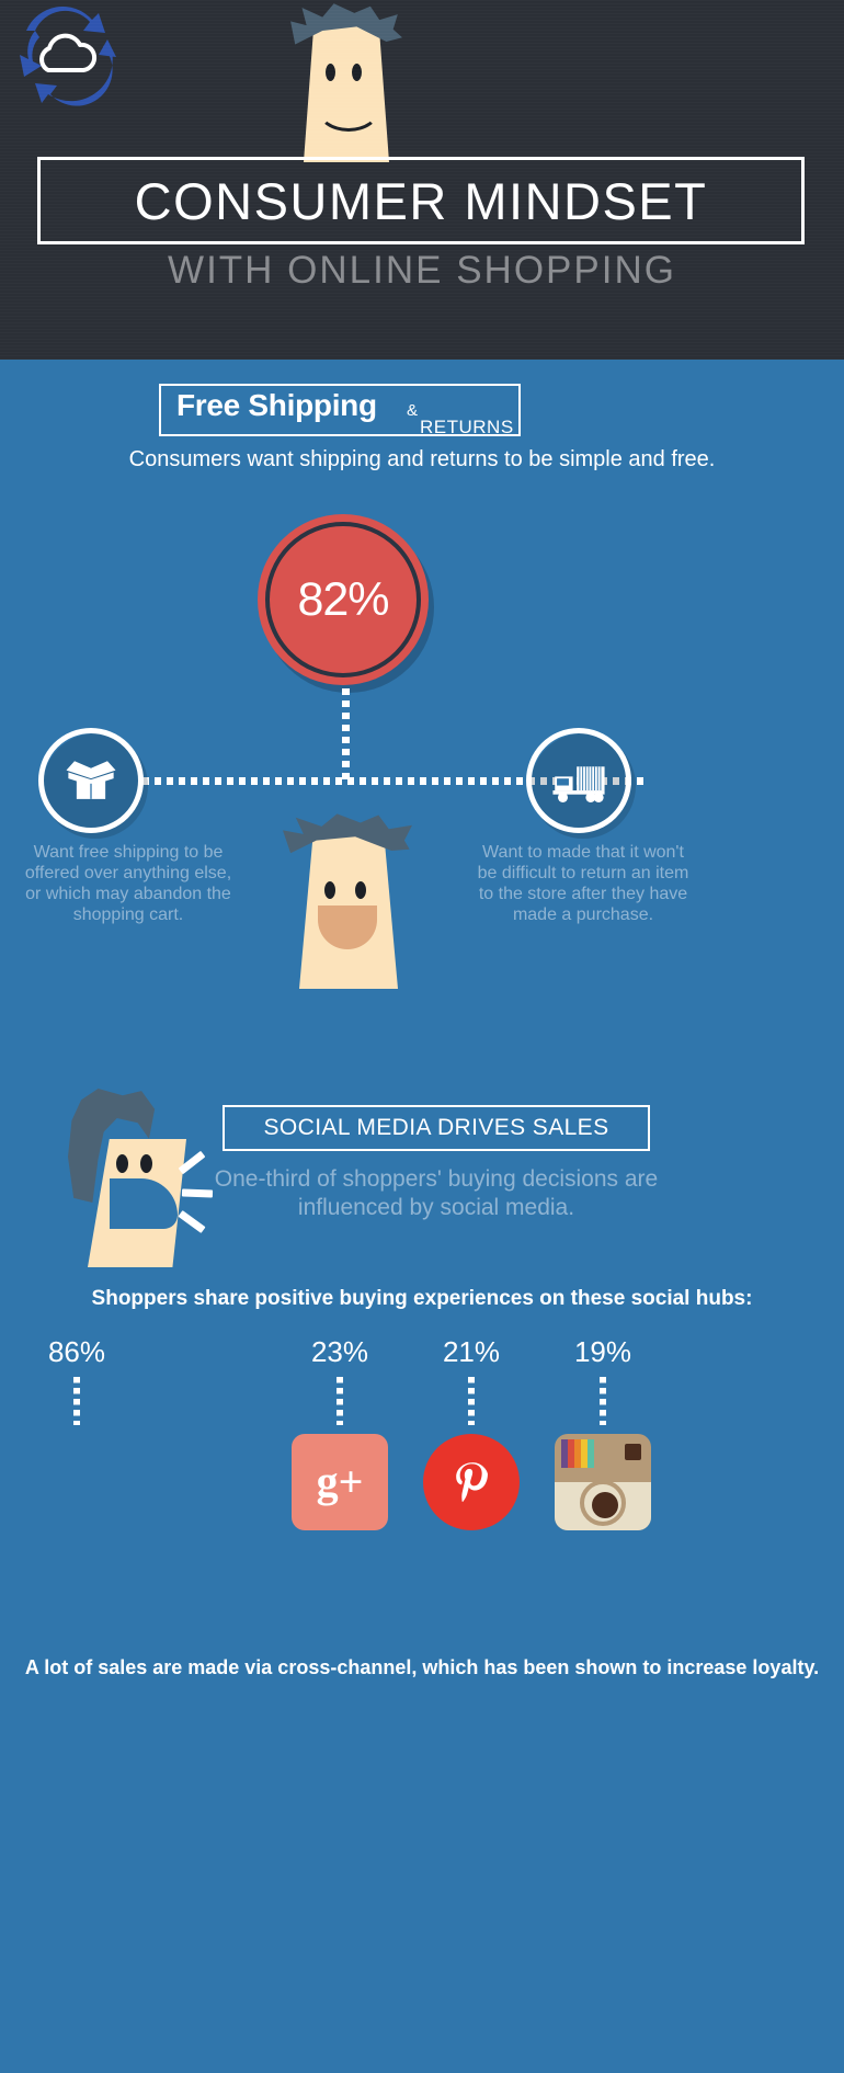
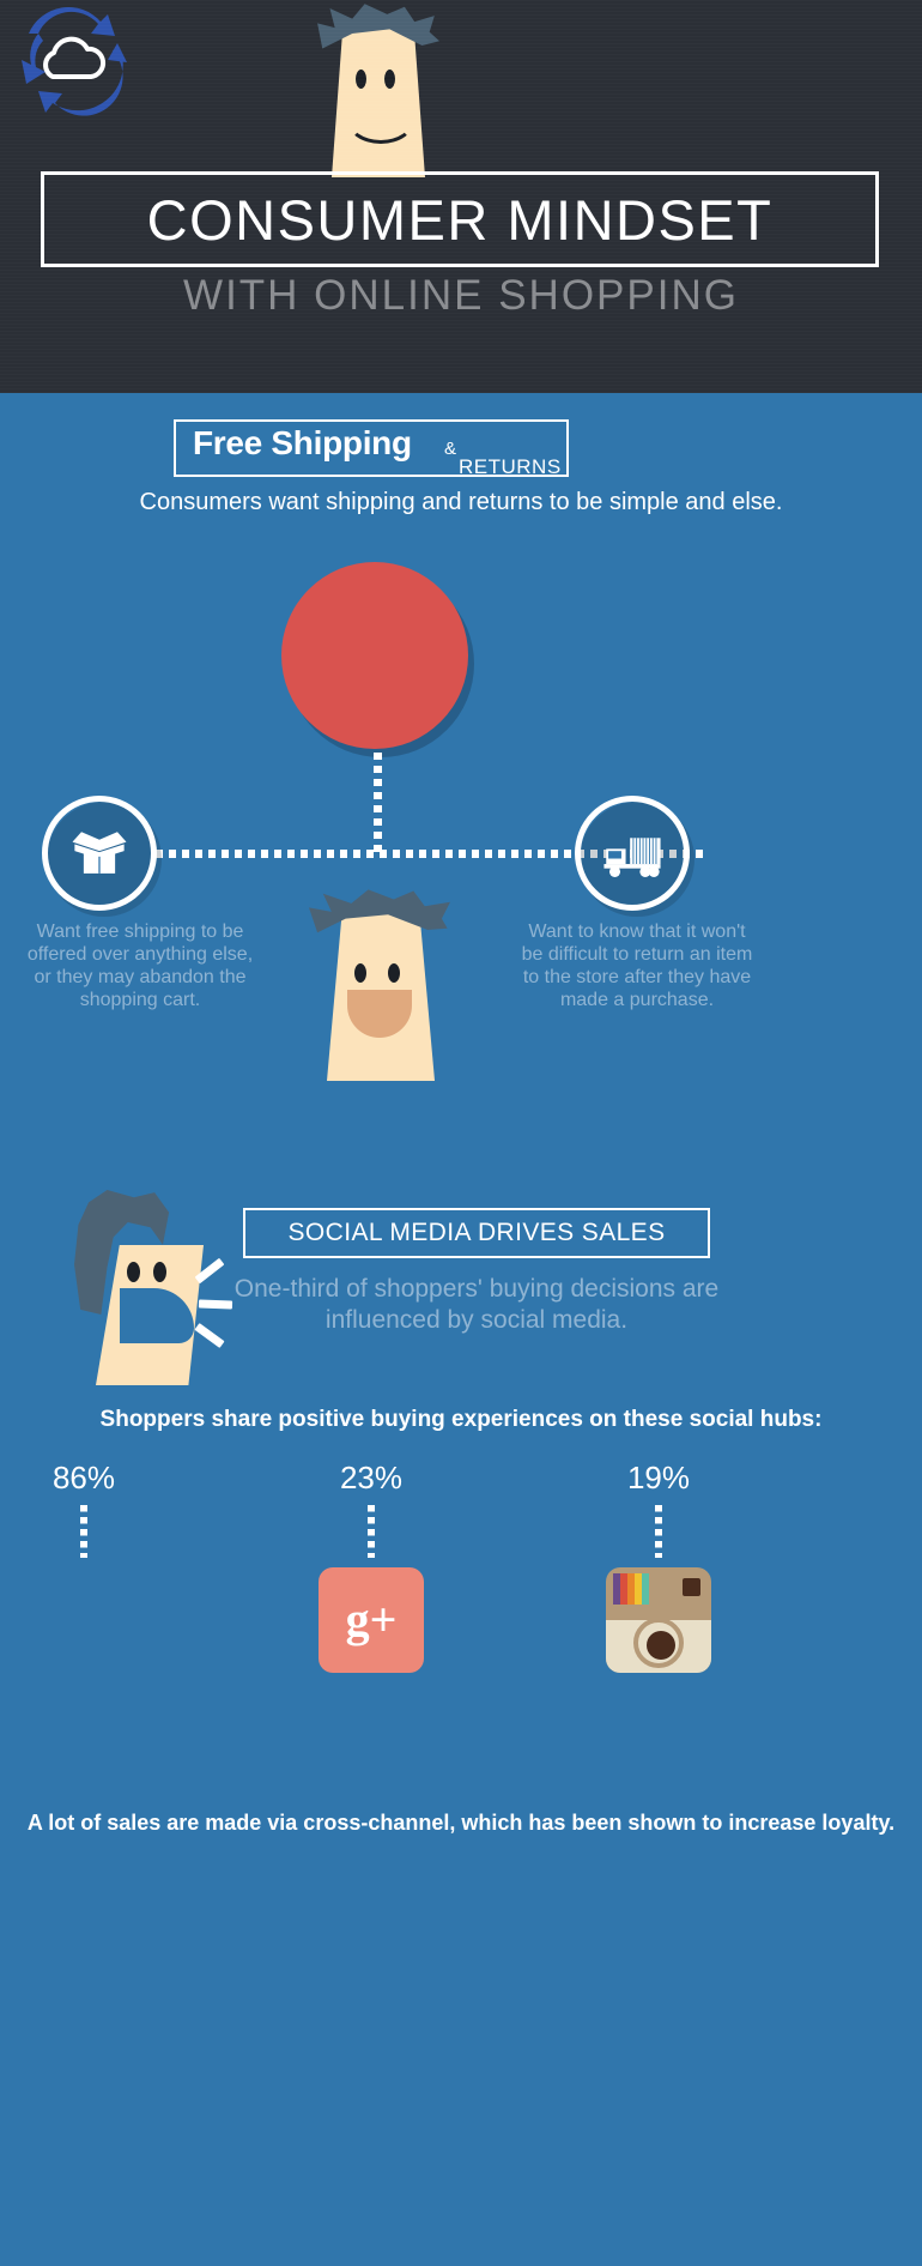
  Free Shipping
  &
  RETURNS
- Consumers want shipping and returns to be simple and free.
+ Consumers want shipping and returns to be simple and else.
- 82%
- Want free shipping to be offered over anything else, or which may abandon the shopping cart.
+ Want free shipping to be offered over anything else, or they may abandon the shopping cart.
- Want to made that it won't be difficult to return an item to the store after they have made a purchase.
+ Want to know that it won't be difficult to return an item to the store after they have made a purchase.
  SOCIAL MEDIA DRIVES SALES
  One-third of shoppers' buying decisions are influenced by social media.
  Shoppers share positive buying experiences on these social hubs:
  86%
  23%
  g+
- 21%
  19%
  A lot of sales are made via cross-channel, which has been shown to increase loyalty.
